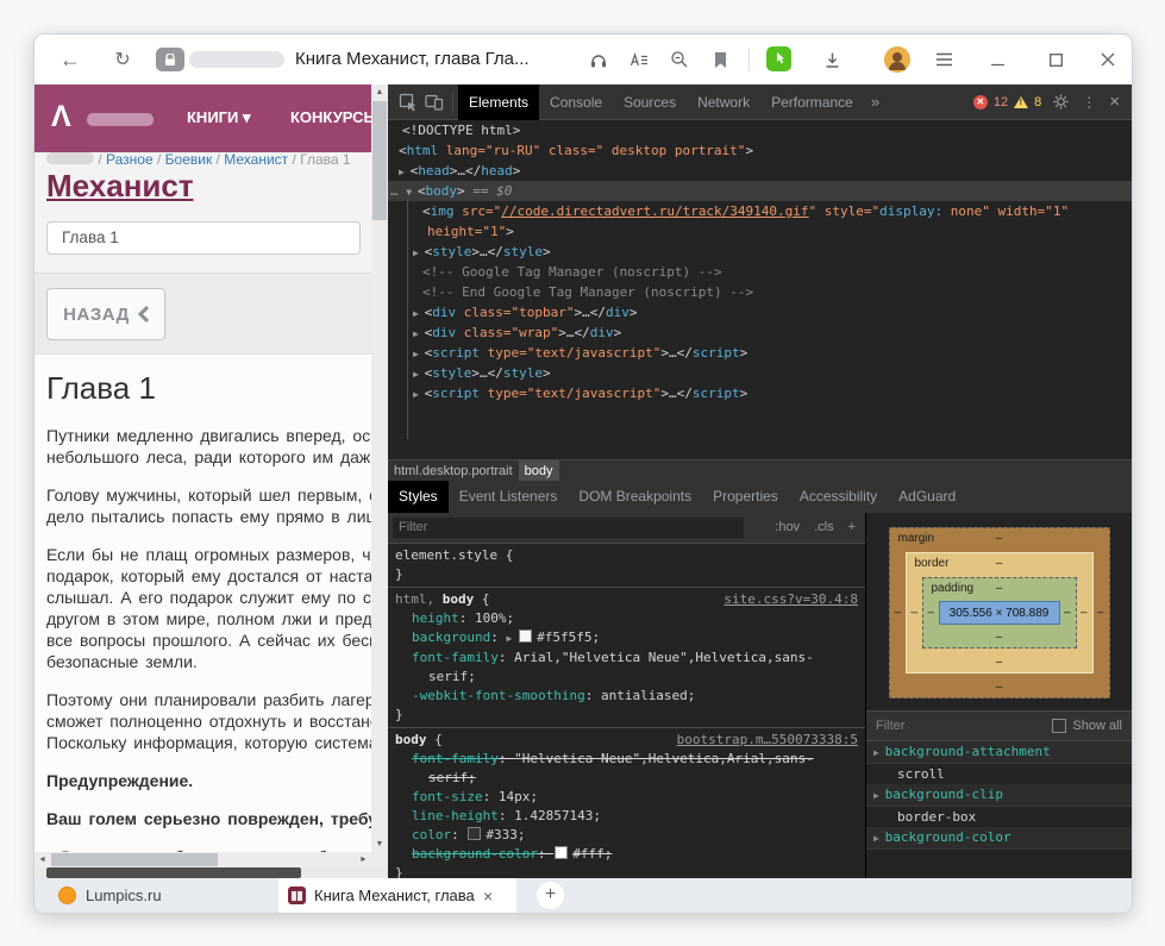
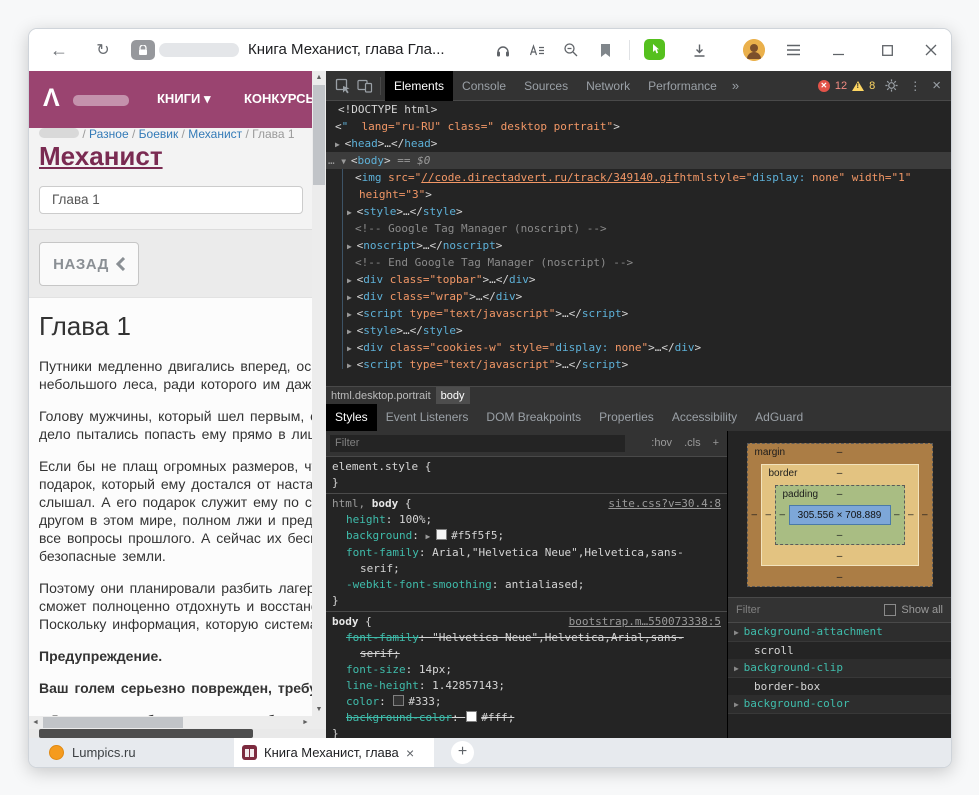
  ←
  ↻
  Книга Механист, глава Гла...
  Λ
  КНИГИ ▾
  КОНКУРС
  / Разное / Боевик / Механист / Глава 1
  Механист
  Глава 1
  НАЗАД
  Глава 1
  Путники медленно двигались вперед, ос
  небольшого леса, ради которого им даж
  Голову мужчины, который шел первым,
  дело пытались попасть ему прямо в ли
  Если бы не плащ огромных размеров, ч
  подарок, который ему достался от наста
  слышал. А его подарок служит ему по с
  другом в этом мире, полном лжи и пред
  все вопросы прошлого. А сейчас их бес
  безопасные земли.
  Поэтому они планировали разбить лагер
  сможет полноценно отдохнуть и восстан
  Поскольку информация, которую систем
  Предупреждение.
  Ваш голем серьезно поврежден, треб
  Elements
  Console
  Sources
  Network
  Performance
  »
  ✕
  12
  8
  ⋮
  ×
  <!DOCTYPE html>
- <html lang="ru-RU" class=" desktop portrait">
+ <" lang="ru-RU" class=" desktop portrait">
  ▶ <head>…</head>
  … ▼ <body> == $0
- <img src="//code.directadvert.ru/track/349140.gif" style="display: none" width="1"
+ <img src="//code.directadvert.ru/track/349140.gifhtmlstyle="display: none" width="1"
- height="1">
+ height="3">
  ▶ <style>…</style>
  <!-- Google Tag Manager (noscript) -->
+ ▶ <noscript>…</noscript>
  <!-- End Google Tag Manager (noscript) -->
  ▶ <div class="topbar">…</div>
  ▶ <div class="wrap">…</div>
  ▶ <script type="text/javascript">…</script>
  ▶ <style>…</style>
+ ▶ <div class="cookies-w" style="display: none">…</div>
  ▶ <script type="text/javascript">…</script>
  html.desktop.portrait
  body
  Styles
  Event Listeners
  DOM Breakpoints
  Properties
  Accessibility
  AdGuard
  Filter
  :hov
  .cls
  +
  element.style {
  }
  html, body
  site.css?v=30.4:8
  {
  height: 100%;
  background: ▶ #f5f5f5;
  font-family: Arial,"Helvetica Neue",Helvetica,sans-serif;
  -webkit-font-smoothing: antialiased;
  }
  body
  bootstrap.m…550073338:5
  {
  font-family: "Helvetica Neue",Helvetica,Arial,sans-serif;
  font-size: 14px;
  line-height: 1.42857143;
  color: #333;
  background-color: #fff;
  }
  margin
  –
  –
  –
  –
  border
  –
  –
  –
  –
  padding
  –
  –
  –
  –
  305.556 × 708.889
  Filter
  Show all
  ▶ background-attachment
  scroll
  ▶ background-clip
  border-box
  ▶ background-color
  Lumpics.ru
  Книга Механист, глава
  ×
  +
